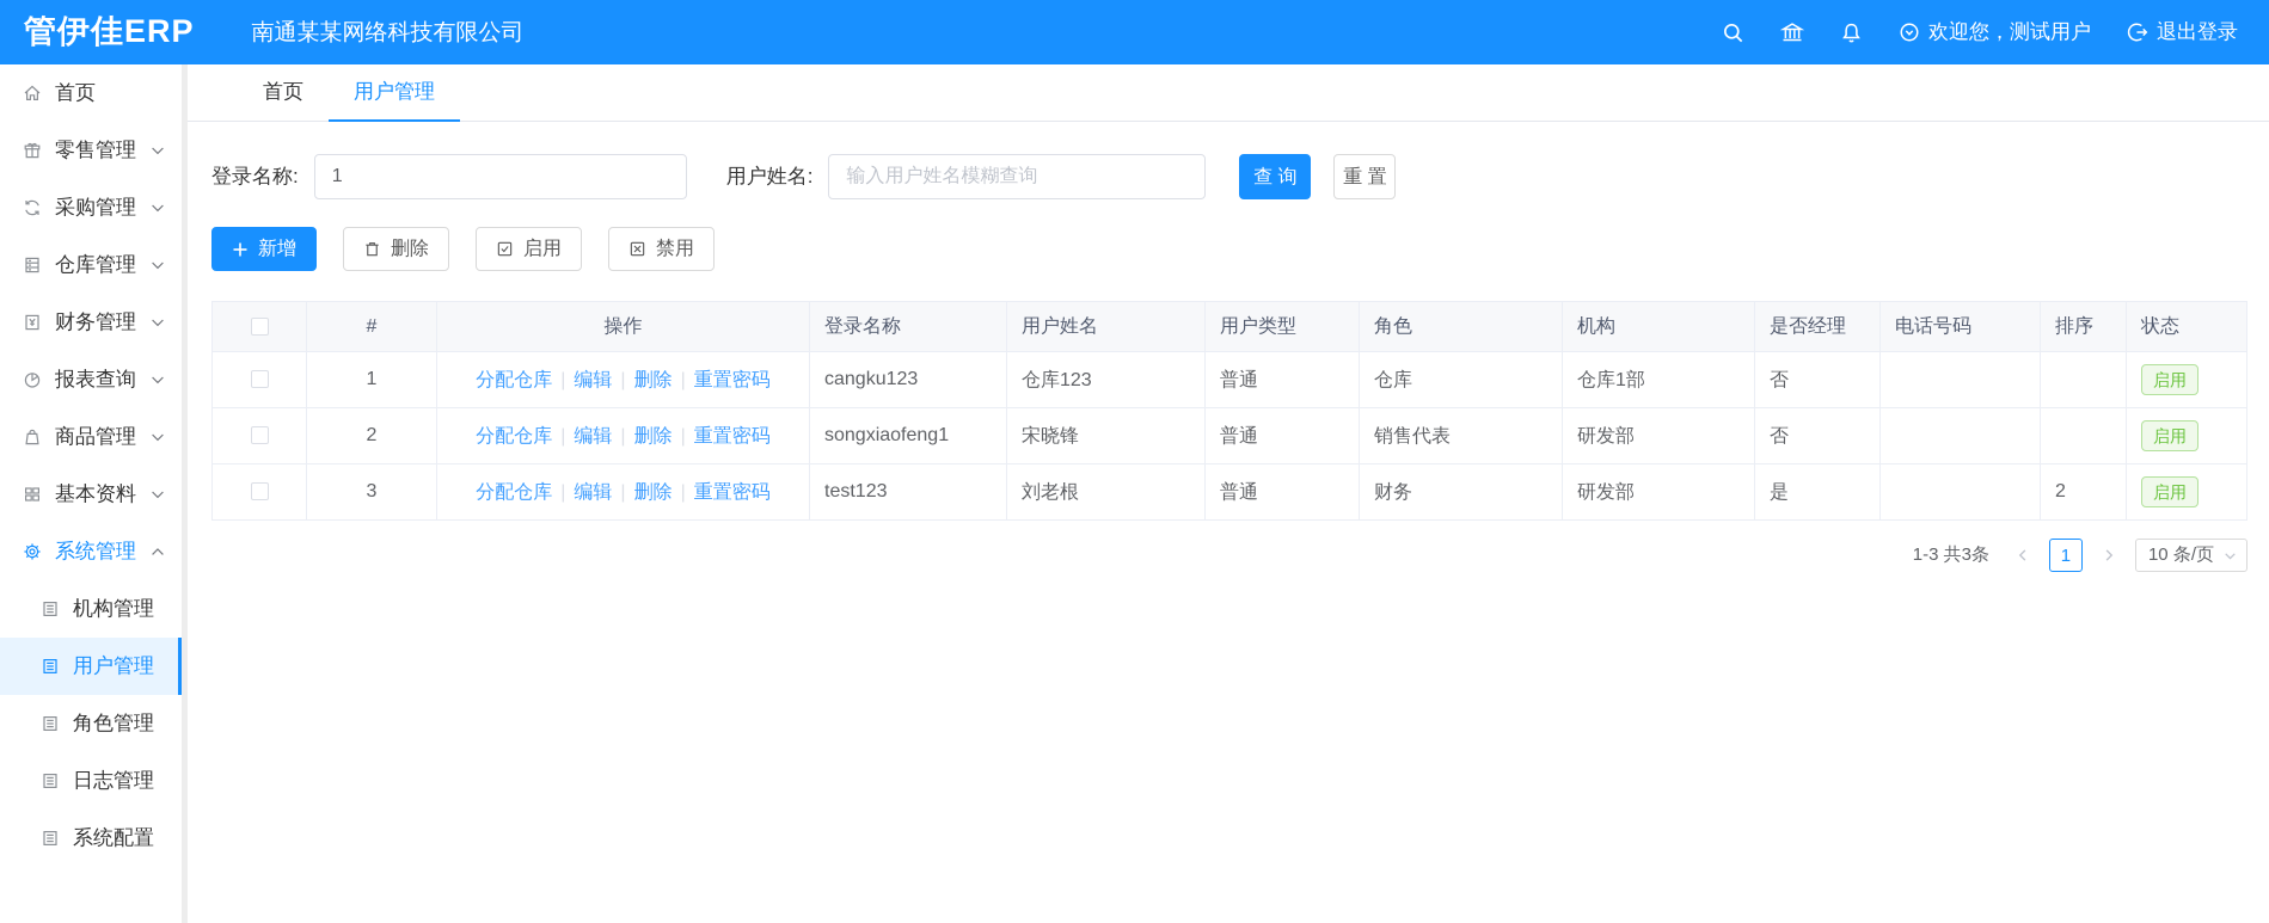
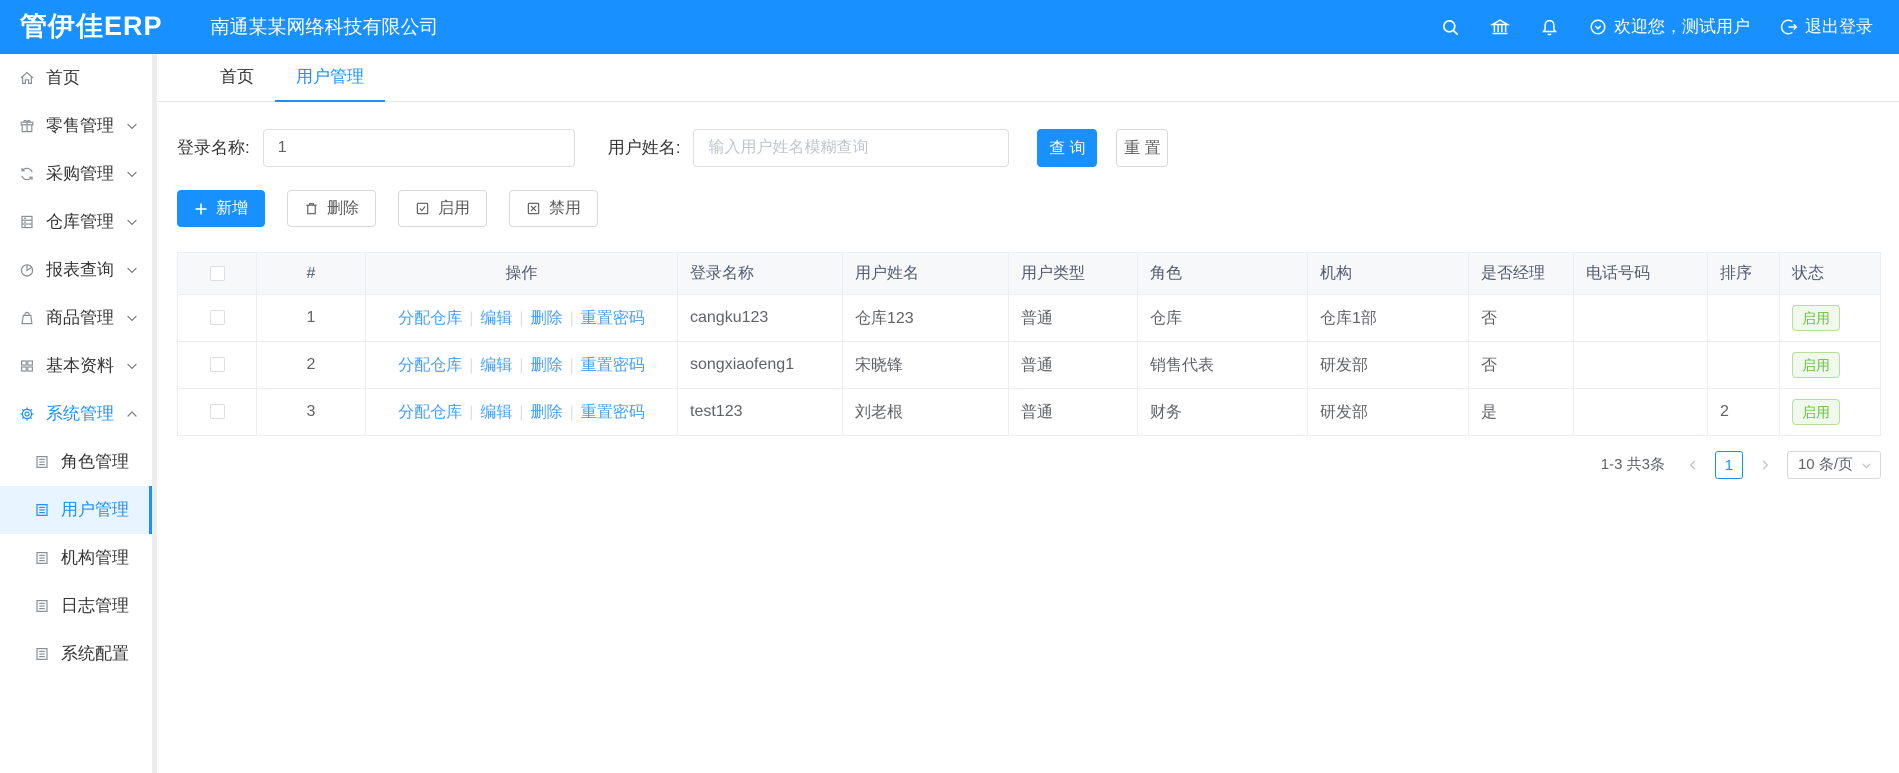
  管伊佳ERP
  南通某某网络科技有限公司
  欢迎您，测试用户
  退出登录
  首页
  零售管理
  采购管理
  仓库管理
- 财务管理
  报表查询
  商品管理
  基本资料
  系统管理
- 机构管理
+ 角色管理
  用户管理
- 角色管理
+ 机构管理
  日志管理
  系统配置
  首页
  用户管理
  登录名称:
  1
  用户姓名:
  输入用户姓名模糊查询
  查 询
  重 置
  新增
  删除
  启用
  禁用
  	#	操作	登录名称	用户姓名	用户类型	角色	机构	是否经理	电话号码	排序	状态
  	1	分配仓库 | 编辑 | 删除 | 重置密码	cangku123	仓库123	普通	仓库	仓库1部	否			启用
  	2	分配仓库 | 编辑 | 删除 | 重置密码	songxiaofeng1	宋晓锋	普通	销售代表	研发部	否			启用
  	3	分配仓库 | 编辑 | 删除 | 重置密码	test123	刘老根	普通	财务	研发部	是		2	启用
  1-3 共3条
  1
  10 条/页
